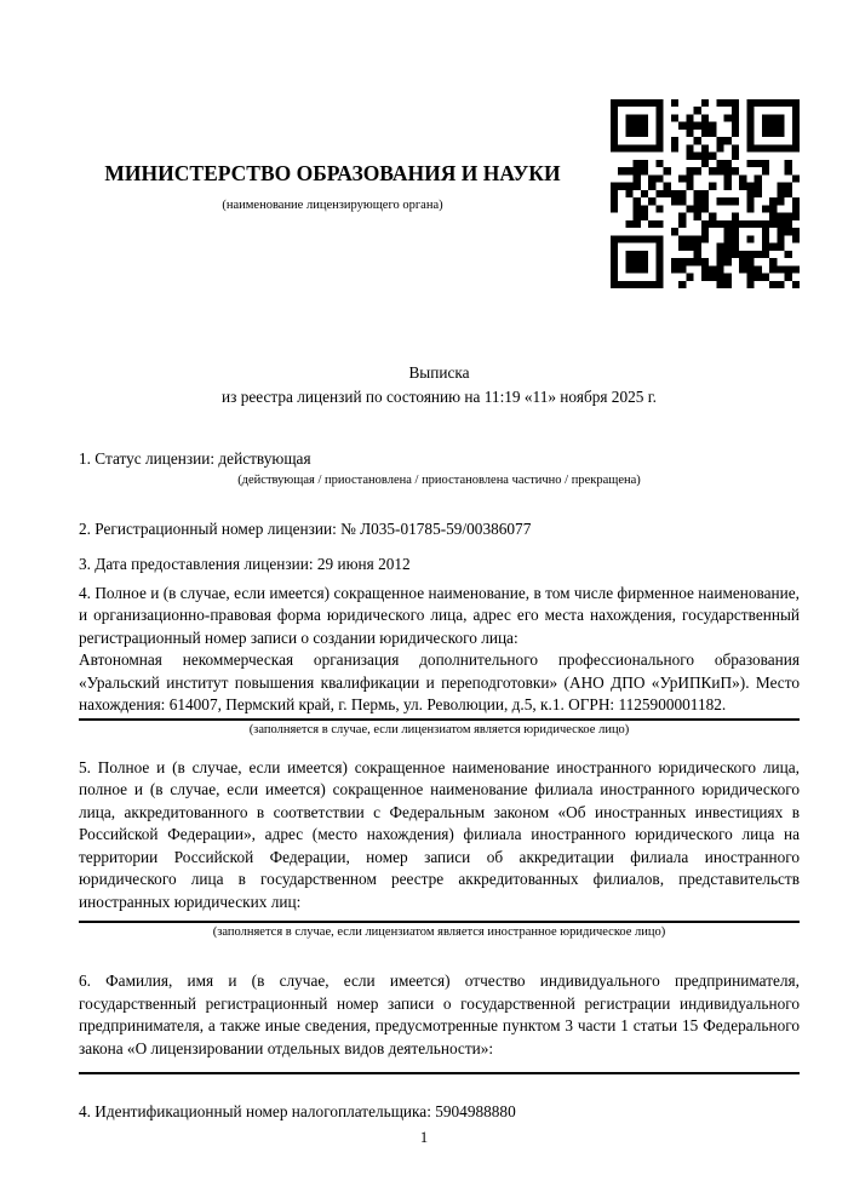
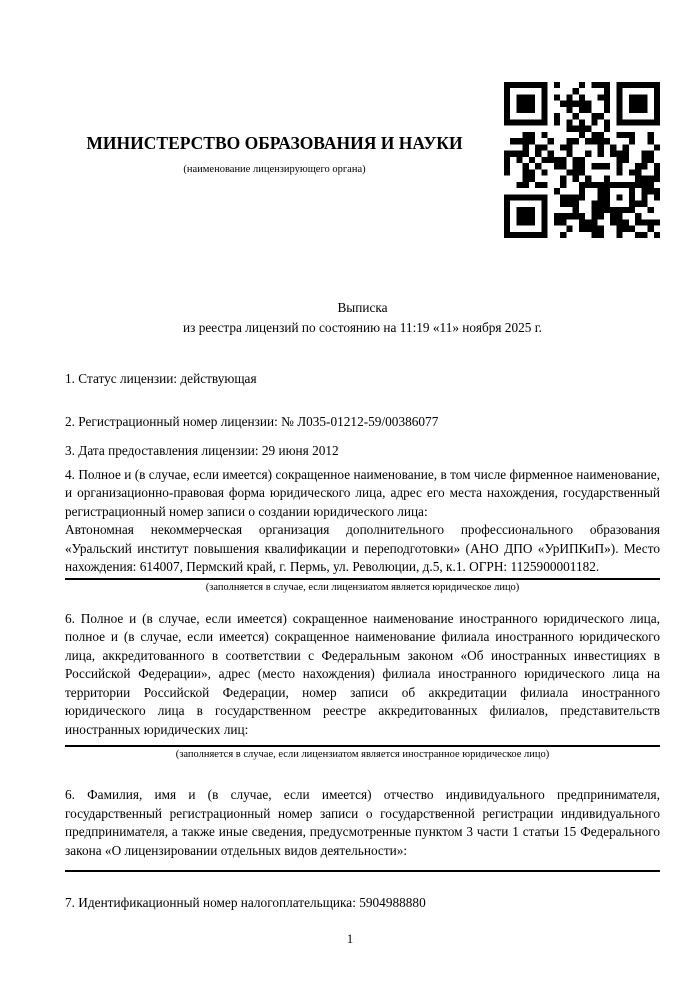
  МИНИСТЕРСТВО ОБРАЗОВАНИЯ И НАУКИ
  (наименование лицензирующего органа)
  Выписка
  из реестра лицензий по состоянию на 11:19 «11» ноября 2025 г.
  1. Статус лицензии: действующая
- (действующая / приостановлена / приостановлена частично / прекращена)
- 2. Регистрационный номер лицензии: № Л035-01785-59/00386077
+ 2. Регистрационный номер лицензии: № Л035-01212-59/00386077
  3. Дата предоставления лицензии: 29 июня 2012
  4. Полное и (в случае, если имеется) сокращенное наименование, в том числе фирменное наименование, и организационно-правовая форма юридического лица, адрес его места нахождения, государственный регистрационный номер записи о создании юридического лица:
  Автономная некоммерческая организация дополнительного профессионального образования «Уральский институт повышения квалификации и переподготовки» (АНО ДПО «УрИПКиП»). Место нахождения: 614007, Пермский край, г. Пермь, ул. Революции, д.5, к.1. ОГРН: 1125900001182.
  (заполняется в случае, если лицензиатом является юридическое лицо)
- 5. Полное и (в случае, если имеется) сокращенное наименование иностранного юридического лица, полное и (в случае, если имеется) сокращенное наименование филиала иностранного юридического лица, аккредитованного в соответствии с Федеральным законом «Об иностранных инвестициях в Российской Федерации», адрес (место нахождения) филиала иностранного юридического лица на территории Российской Федерации, номер записи об аккредитации филиала иностранного юридического лица в государственном реестре аккредитованных филиалов, представительств иностранных юридических лиц:
+ 6. Полное и (в случае, если имеется) сокращенное наименование иностранного юридического лица, полное и (в случае, если имеется) сокращенное наименование филиала иностранного юридического лица, аккредитованного в соответствии с Федеральным законом «Об иностранных инвестициях в Российской Федерации», адрес (место нахождения) филиала иностранного юридического лица на территории Российской Федерации, номер записи об аккредитации филиала иностранного юридического лица в государственном реестре аккредитованных филиалов, представительств иностранных юридических лиц:
  (заполняется в случае, если лицензиатом является иностранное юридическое лицо)
  6. Фамилия, имя и (в случае, если имеется) отчество индивидуального предпринимателя, государственный регистрационный номер записи о государственной регистрации индивидуального предпринимателя, а также иные сведения, предусмотренные пунктом 3 части 1 статьи 15 Федерального закона «О лицензировании отдельных видов деятельности»:
- 4. Идентификационный номер налогоплательщика: 5904988880
+ 7. Идентификационный номер налогоплательщика: 5904988880
  1
